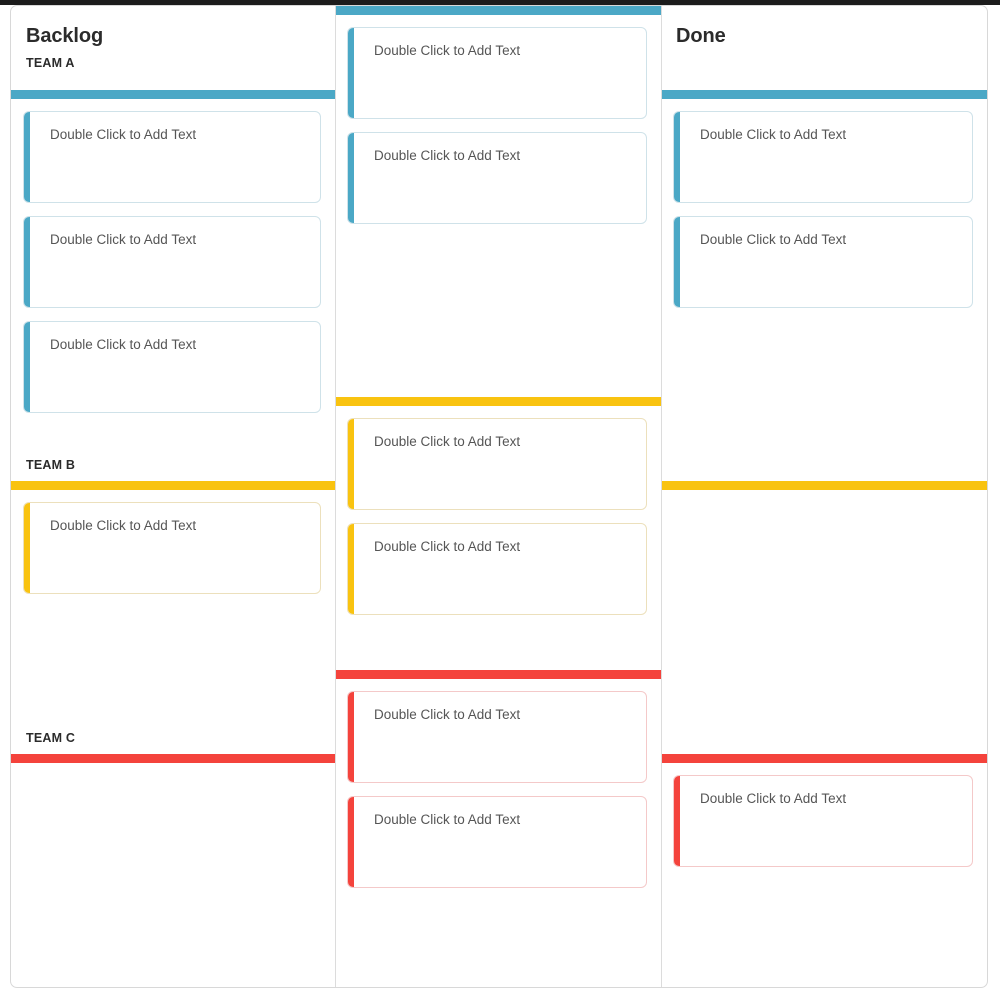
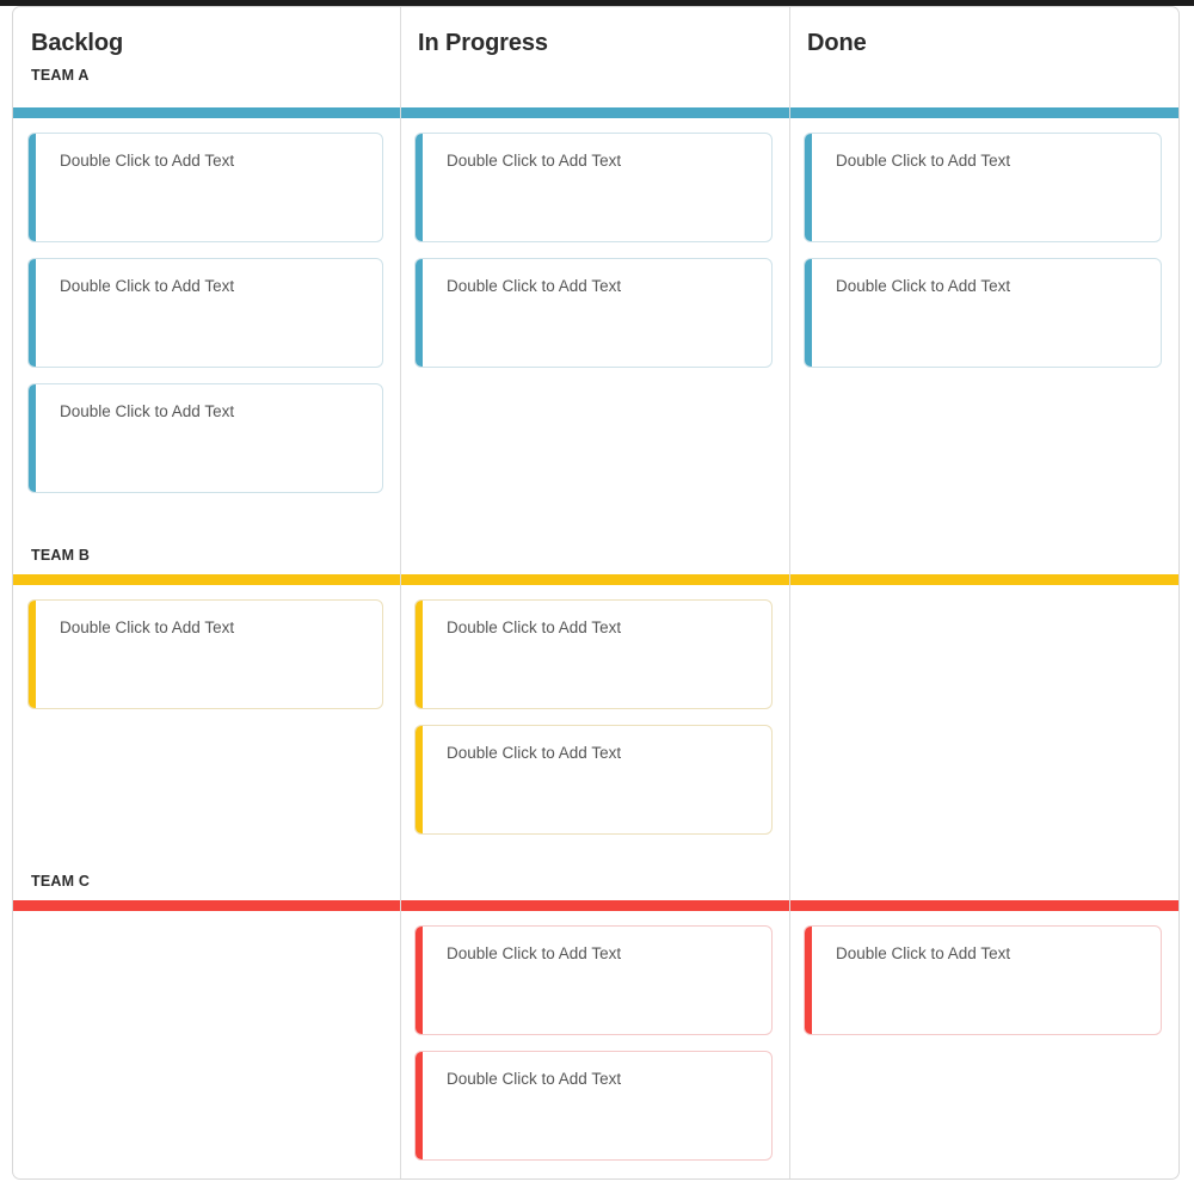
  Backlog
  TEAM A
  Double Click to Add Text
  Double Click to Add Text
  Double Click to Add Text
  TEAM B
  Double Click to Add Text
  TEAM C
+ In Progress
  Double Click to Add Text
  Double Click to Add Text
  Double Click to Add Text
  Double Click to Add Text
  Double Click to Add Text
  Double Click to Add Text
  Done
  Double Click to Add Text
  Double Click to Add Text
  Double Click to Add Text
